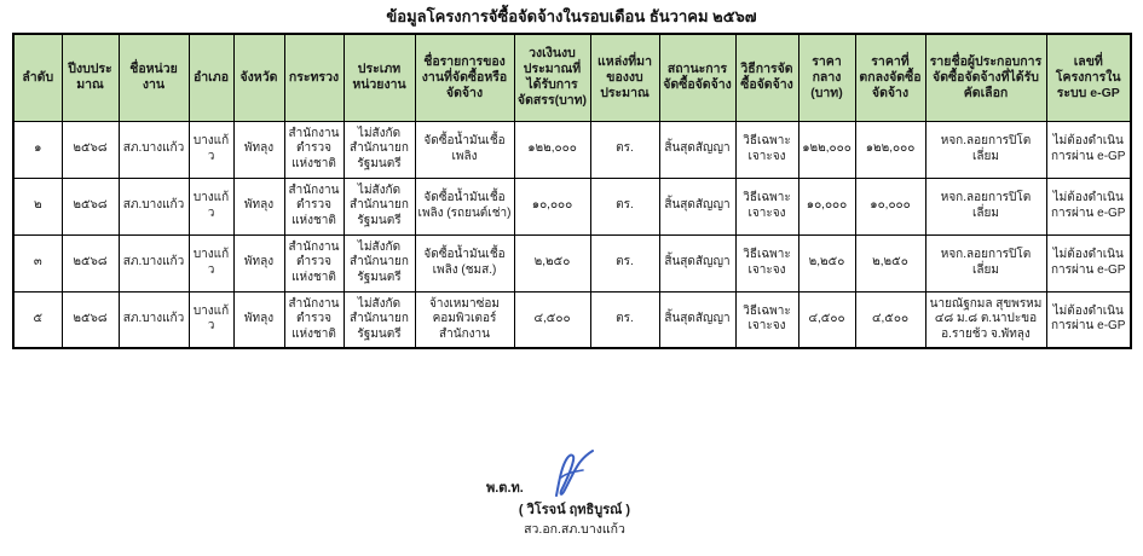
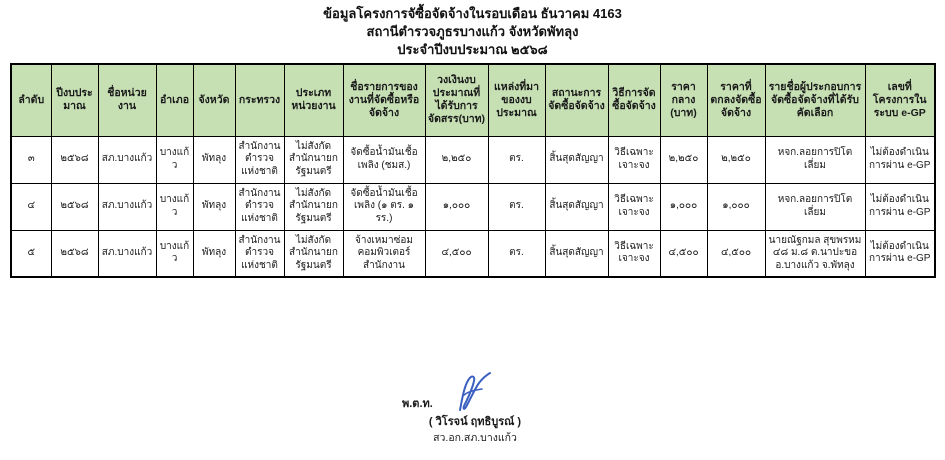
- ข้อมูลโครงการจัซื้อจัดจ้างในรอบเดือน ธันวาคม ๒๕๖๗
+ ข้อมูลโครงการจัซื้อจัดจ้างในรอบเดือน ธันวาคม 4163
+ สถานีตำรวจภูธรบางแก้ว จังหวัดพัทลุง
+ ประจำปีงบประมาณ ๒๕๖๘
  ลำดับ	ปีงบประมาณ	ชื่อหน่วยงาน	อำเภอ	จังหวัด	กระทรวง	ประเภทหน่วยงาน	ชื่อรายการของงานที่จัดซื้อหรือจัดจ้าง	วงเงินงบประมาณที่ได้รับการจัดสรร(บาท)	แหล่งที่มาของงบประมาณ	สถานะการจัดซื้อจัดจ้าง	วิธีการจัดซื้อจัดจ้าง	ราคากลาง (บาท)	ราคาที่ตกลงจัดซื้อจัดจ้าง	รายชื่อผู้ประกอบการจัดซื้อจัดจ้างที่ได้รับคัดเลือก	เลขที่โครงการในระบบ e-GP
- ๑	๒๕๖๘	สภ.บางแก้ว	บางแก้ว	พัทลุง	สำนักงานตำรวจแห่งชาติ	ไม่สังกัดสำนักนายกรัฐมนตรี	จัดซื้อน้ำมันเชื้อเพลิง	๑๒๒,๐๐๐	ตร.	สิ้นสุดสัญญา	วิธีเฉพาะเจาะจง	๑๒๒,๐๐๐	๑๒๒,๐๐๐	หจก.ลอยการปิโตเลี่ยม	ไม่ต้องดำเนินการผ่าน e-GP
- ๒	๒๕๖๘	สภ.บางแก้ว	บางแก้ว	พัทลุง	สำนักงานตำรวจแห่งชาติ	ไม่สังกัดสำนักนายกรัฐมนตรี	จัดซื้อน้ำมันเชื้อเพลิง (รถยนต์เช่า)	๑๐,๐๐๐	ตร.	สิ้นสุดสัญญา	วิธีเฉพาะเจาะจง	๑๐,๐๐๐	๑๐,๐๐๐	หจก.ลอยการปิโตเลี่ยม	ไม่ต้องดำเนินการผ่าน e-GP
  ๓	๒๕๖๘	สภ.บางแก้ว	บางแก้ว	พัทลุง	สำนักงานตำรวจแห่งชาติ	ไม่สังกัดสำนักนายกรัฐมนตรี	จัดซื้อน้ำมันเชื้อเพลิง (ชมส.)	๒,๒๕๐	ตร.	สิ้นสุดสัญญา	วิธีเฉพาะเจาะจง	๒,๒๕๐	๒,๒๕๐	หจก.ลอยการปิโตเลี่ยม	ไม่ต้องดำเนินการผ่าน e-GP
+ ๔	๒๕๖๘	สภ.บางแก้ว	บางแก้ว	พัทลุง	สำนักงานตำรวจแห่งชาติ	ไม่สังกัดสำนักนายกรัฐมนตรี	จัดซื้อน้ำมันเชื้อเพลิง (๑ ตร. ๑ รร.)	๑,๐๐๐	ตร.	สิ้นสุดสัญญา	วิธีเฉพาะเจาะจง	๑,๐๐๐	๑,๐๐๐	หจก.ลอยการปิโตเลี่ยม	ไม่ต้องดำเนินการผ่าน e-GP
- ๕	๒๕๖๘	สภ.บางแก้ว	บางแก้ว	พัทลุง	สำนักงานตำรวจแห่งชาติ	ไม่สังกัดสำนักนายกรัฐมนตรี	จ้างเหมาซ่อมคอมพิวเตอร์สำนักงาน	๔,๕๐๐	ตร.	สิ้นสุดสัญญา	วิธีเฉพาะเจาะจง	๔,๕๐๐	๔,๕๐๐	นายณัฐกมล สุขพรหม ๔๘ ม.๘ ต.นาปะขอ อ.รายช้ว จ.พัทลุง	ไม่ต้องดำเนินการผ่าน e-GP
+ ๕	๒๕๖๘	สภ.บางแก้ว	บางแก้ว	พัทลุง	สำนักงานตำรวจแห่งชาติ	ไม่สังกัดสำนักนายกรัฐมนตรี	จ้างเหมาซ่อมคอมพิวเตอร์สำนักงาน	๔,๕๐๐	ตร.	สิ้นสุดสัญญา	วิธีเฉพาะเจาะจง	๔,๕๐๐	๔,๕๐๐	นายณัฐกมล สุขพรหม ๔๘ ม.๘ ต.นาปะขอ อ.บางแก้ว จ.พัทลุง	ไม่ต้องดำเนินการผ่าน e-GP
  พ.ต.ท.
  ( วิโรจน์ ฤทธิบูรณ์ )
  สว.อก.สภ.บางแก้ว
